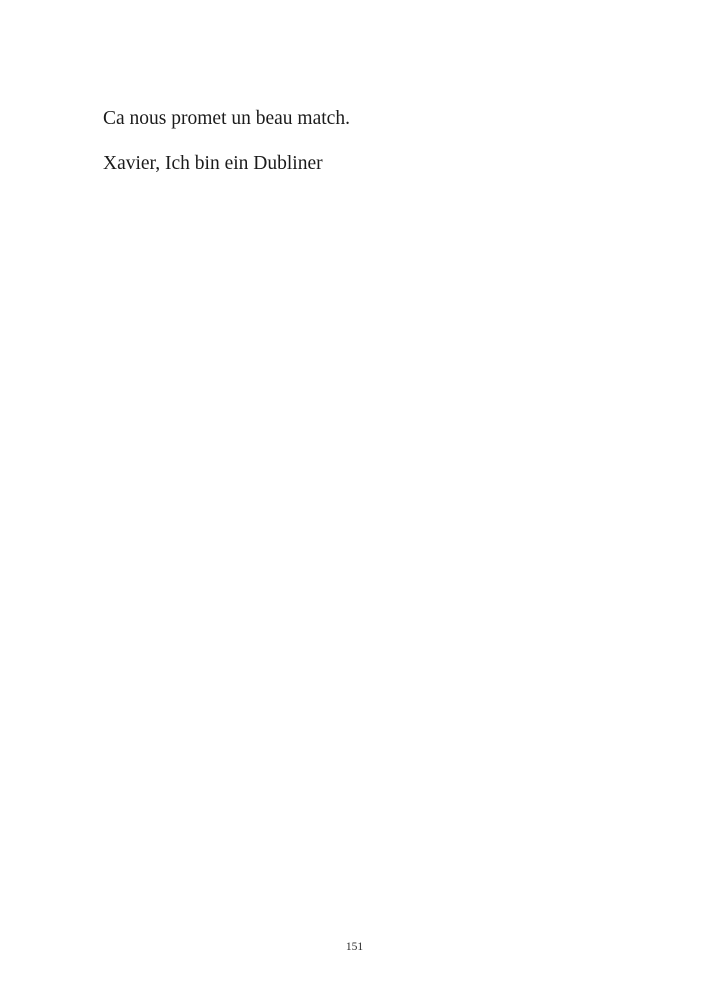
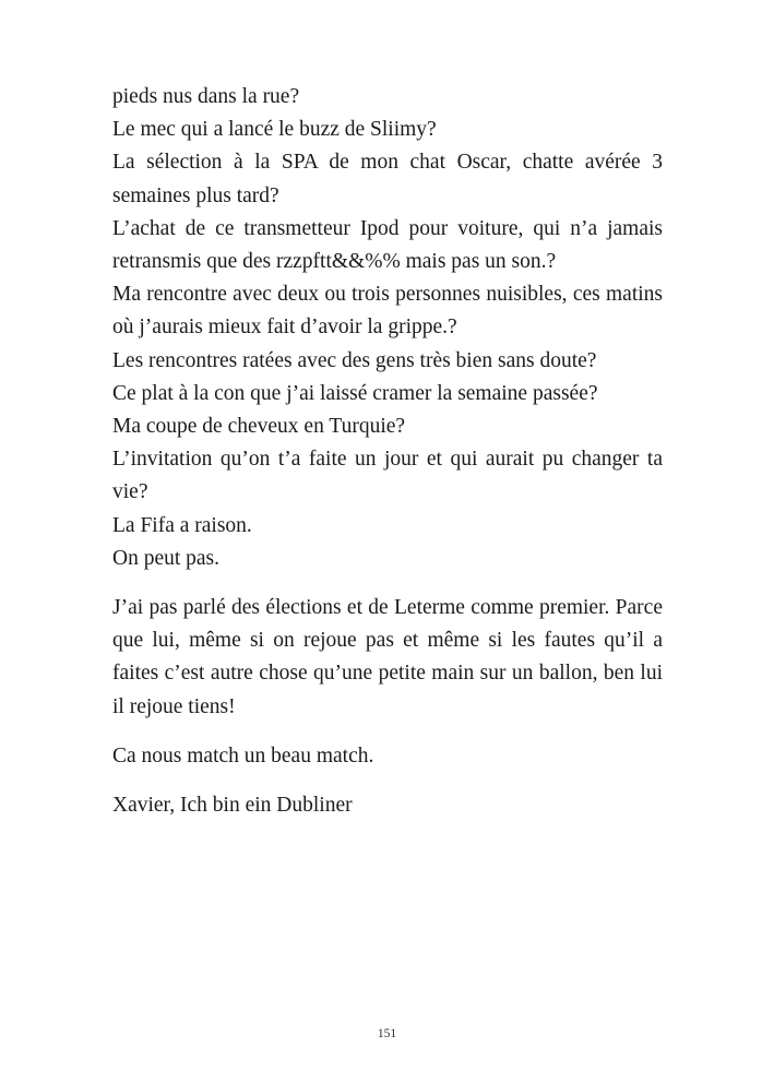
+ pieds nus dans la rue?
+ Le mec qui a lancé le buzz de Sliimy?
+ La sélection à la SPA de mon chat Oscar, chatte avérée 3 semaines plus tard?
+ L’achat de ce transmetteur Ipod pour voiture, qui n’a jamais retransmis que des rzzpftt&&%% mais pas un son.?
+ Ma rencontre avec deux ou trois personnes nuisibles, ces matins où j’aurais mieux fait d’avoir la grippe.?
+ Les rencontres ratées avec des gens très bien sans doute?
+ Ce plat à la con que j’ai laissé cramer la semaine passée?
+ Ma coupe de cheveux en Turquie?
+ L’invitation qu’on t’a faite un jour et qui aurait pu changer ta vie?
+ La Fifa a raison.
+ On peut pas.
+ J’ai pas parlé des élections et de Leterme comme premier. Parce que lui, même si on rejoue pas et même si les fautes qu’il a faites c’est autre chose qu’une petite main sur un ballon, ben lui il rejoue tiens!
- Ca nous promet un beau match.
+ Ca nous match un beau match.
  Xavier, Ich bin ein Dubliner
  151
